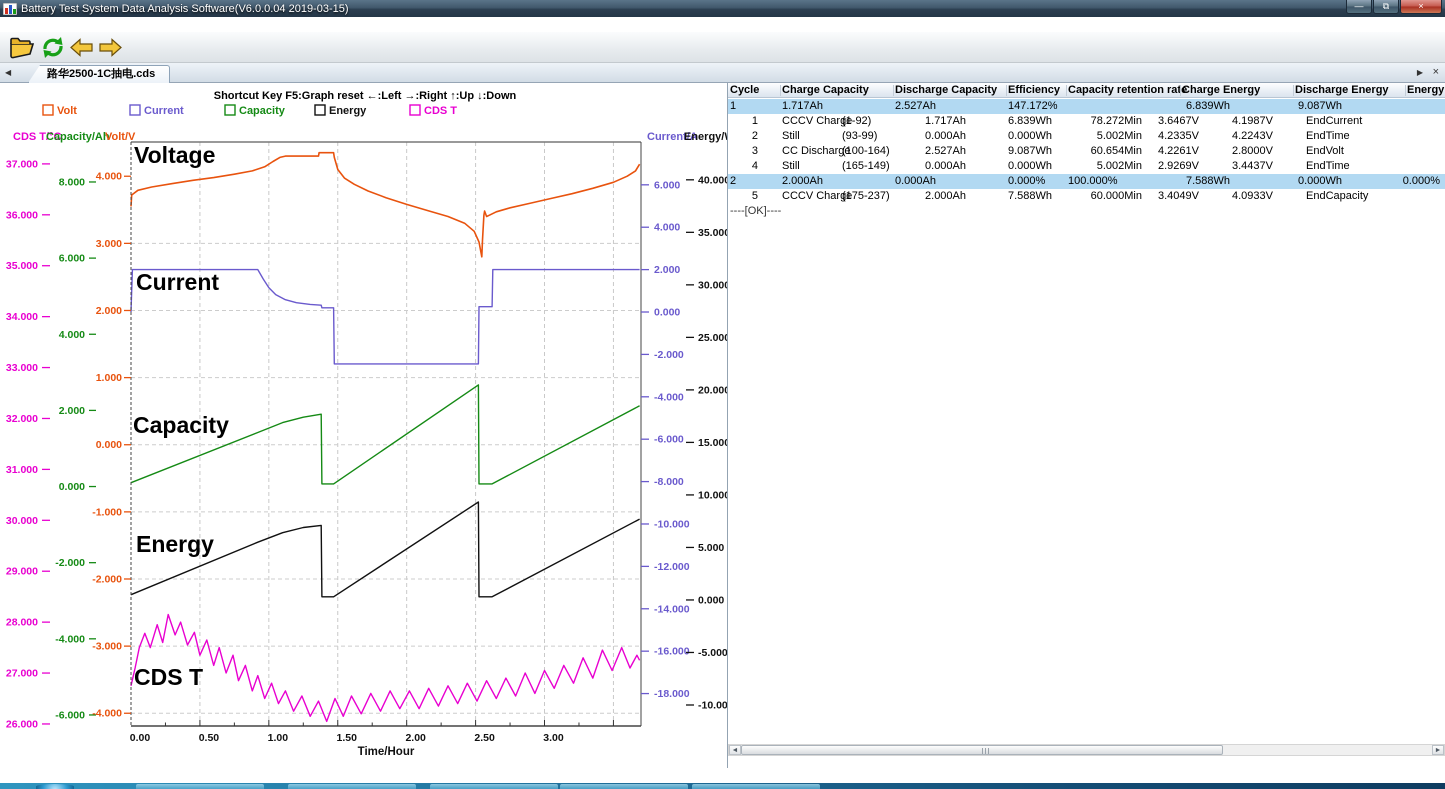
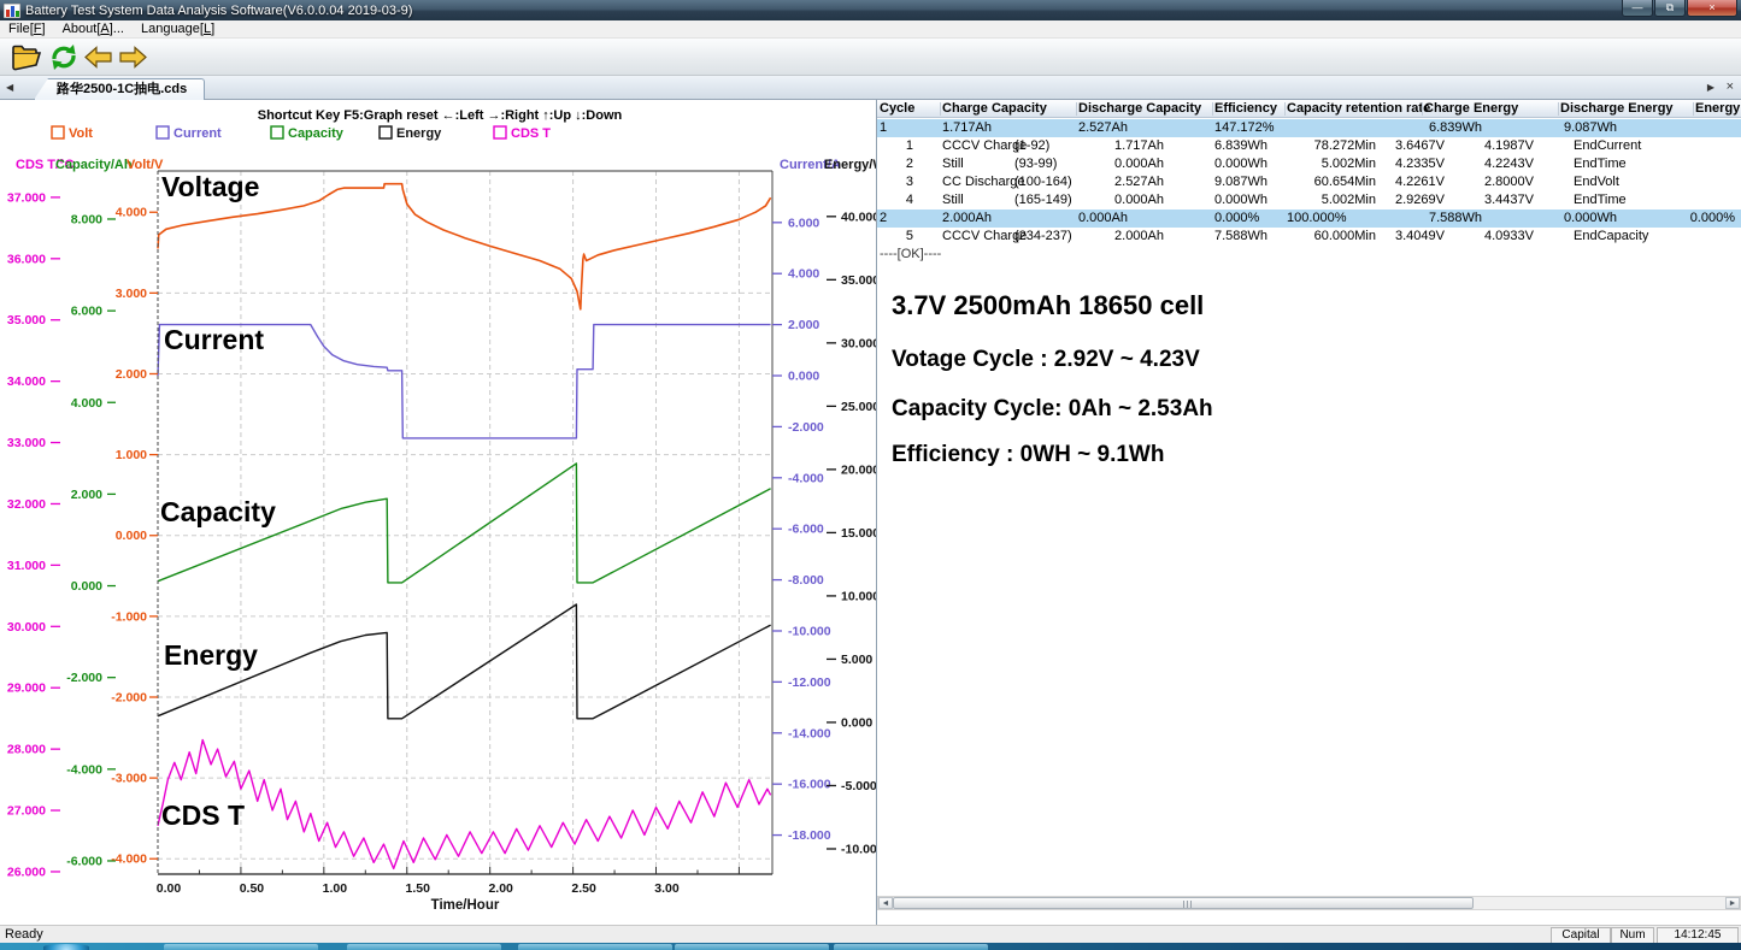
- Battery Test System Data Analysis Software(V6.0.0.04 2019-03-15)
+ Battery Test System Data Analysis Software(V6.0.0.04 2019-03-9)
  —
  ⧉
  ×
+ File[F]
+ About[A]...
+ Language[L]
  ◀
  路华2500-1C抽电.cds
  ▶
  ×
  37.000
  36.000
  35.000
  34.000
  33.000
  32.000
  31.000
  30.000
  29.000
  28.000
  27.000
  26.000
  8.000
  6.000
  4.000
  2.000
  0.000
  -2.000
  -4.000
  -6.000
  4.000
  3.000
  2.000
  1.000
  0.000
  -1.000
  -2.000
  -3.000
  -4.000
  6.000
  4.000
  2.000
  0.000
  -2.000
  -4.000
  -6.000
  -8.000
  -10.000
  -12.000
  -14.000
  -16.000
  -18.000
  40.00
  35.00
  30.00
  25.00
  20.00
  15.00
  10.00
  5.000
  0.000
  -5.000
  -10.00
  CDS T/°C
  Capacity/Ah
  Volt/V
  Current/A
  Energy/
  0.00
  0.50
  1.00
  1.50
  2.00
  2.50
  3.00
  Time/Hour
  Shortcut Key F5:Graph reset ←:Left →:Right ↑:Up ↓:Down
  Volt
  Current
  Capacity
  Energy
  CDS T
  Voltage
  Current
  Capacity
  Energy
  CDS T
  Cycle
  Charge Capacity
  Discharge Capacity
  Efficiency
  Capacity retention rae
  Charge Energy
  Discharge Energy
  Energy
  1
  1.717Ah
  2.527Ah
  147.172%
  6.839Wh
  9.087Wh
  1
  CCCV Charge
  (1-92)
  1.717Ah
  6.839Wh
  78.272Min
  3.6467V
  4.1987V
  EndCurrent
  2
  Still
  (93-99)
  0.000Ah
  0.000Wh
  5.002Min
  4.2335V
  4.2243V
  EndTime
  3
  CC Discharge
  (100-164)
  2.527Ah
  9.087Wh
  60.654Min
  4.2261V
  2.8000V
  EndVolt
  4
  Still
  (165-149)
  0.000Ah
  0.000Wh
  5.002Min
  2.9269V
  3.4437V
  EndTime
  2
  2.000Ah
  0.000Ah
  0.000%
  100.000%
  7.588Wh
  0.000Wh
  0.000%
  5
  CCCV Charge
- (175-237)
+ (234-237)
  2.000Ah
  7.588Wh
  60.000Min
  3.4049V
  4.0933V
  EndCapacity
  ----[OK]----
+ 3.7V 2500mAh 18650 cell
+ Votage Cycle : 2.92V ~ 4.23V
+ Capacity Cycle: 0Ah ~ 2.53Ah
+ Efficiency : 0WH ~ 9.1Wh
+ Ready
+ Capital
+ Num
+ 14:12:45
